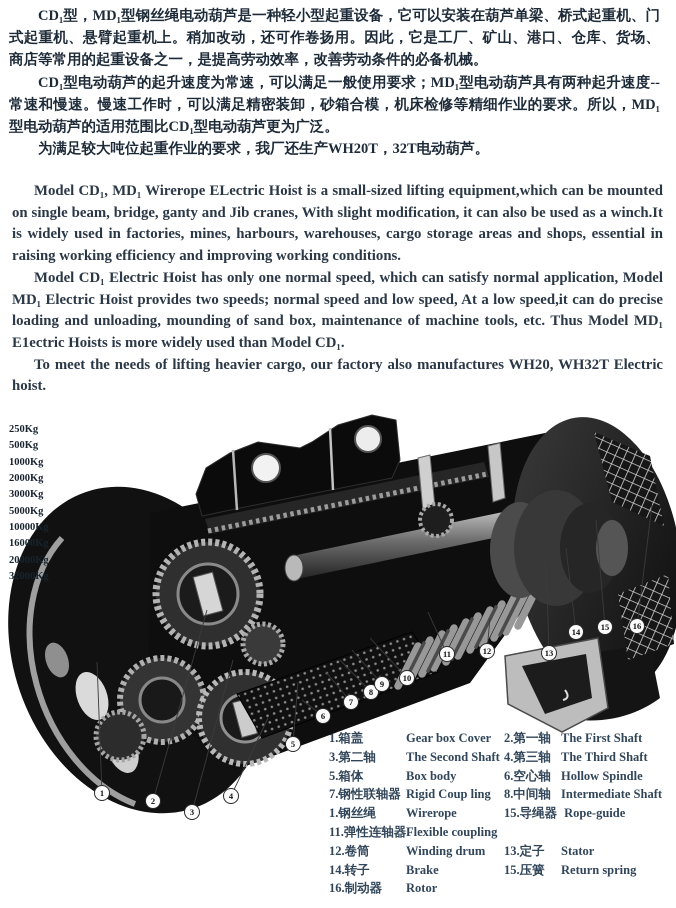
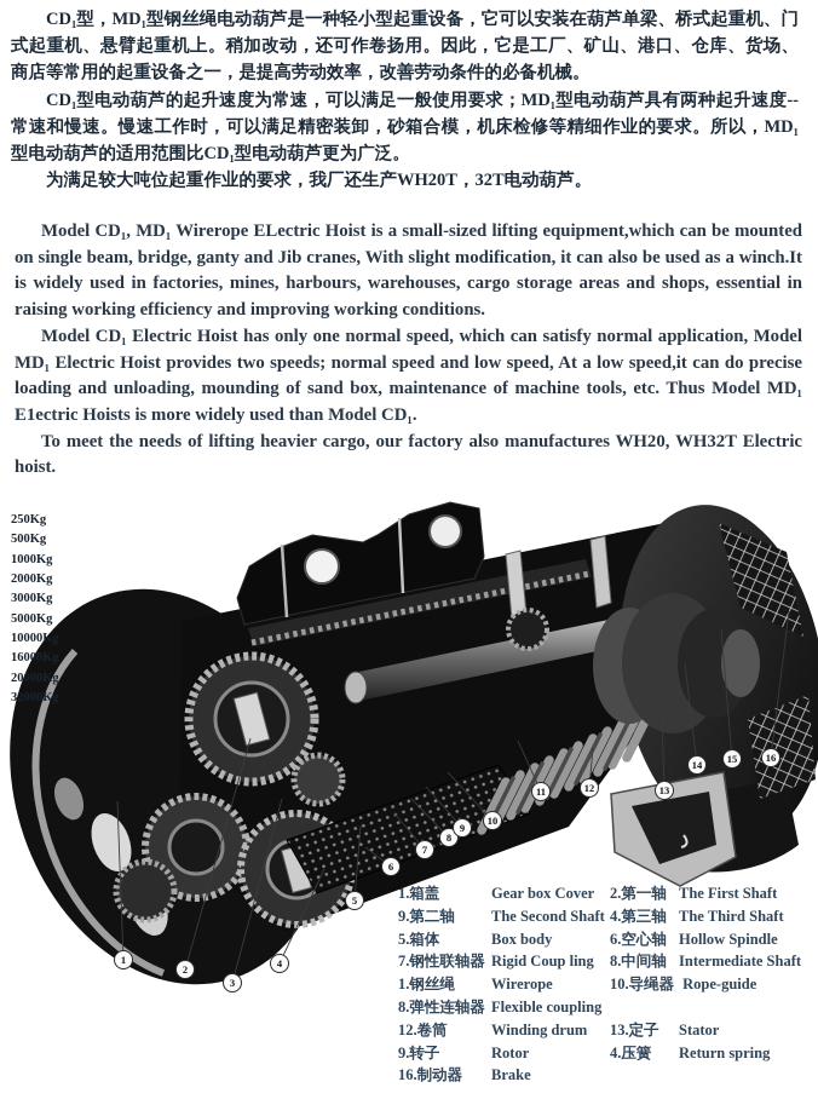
  CD₁型，MD₁型钢丝绳电动葫芦是一种轻小型起重设备，它可以安装在葫芦单梁、桥式起重机、门式起重机、悬臂起重机上。稍加改动，还可作卷扬用。因此，它是工厂、矿山、港口、仓库、货场、商店等常用的起重设备之一，是提高劳动效率，改善劳动条件的必备机械。
  CD₁型电动葫芦的起升速度为常速，可以满足一般使用要求；MD₁型电动葫芦具有两种起升速度--常速和慢速。慢速工作时，可以满足精密装卸，砂箱合模，机床检修等精细作业的要求。所以，MD₁型电动葫芦的适用范围比CD₁型电动葫芦更为广泛。
  为满足较大吨位起重作业的要求，我厂还生产WH20T，32T电动葫芦。
  Model CD₁, MD₁ Wirerope ELectric Hoist is a small-sized lifting equipment,which can be mounted on single beam, bridge, ganty and Jib cranes, With slight modification, it can also be used as a winch.It is widely used in factories, mines, harbours, warehouses, cargo storage areas and shops, essential in raising working efficiency and improving working conditions.
  Model CD₁ Electric Hoist has only one normal speed, which can satisfy normal application, Model MD₁ Electric Hoist provides two speeds; normal speed and low speed, At a low speed,it can do precise loading and unloading, mounding of sand box, maintenance of machine tools, etc. Thus Model MD₁ E1ectric Hoists is more widely used than Model CD₁.
  To meet the needs of lifting heavier cargo, our factory also manufactures WH20, WH32T Electric hoist.
  250Kg
  500Kg
  1000Kg
  2000Kg
  3000Kg
  5000Kg
  10000Kg
  16000Kg
  20000Kg
  32000Kg
  1
  2
  3
  4
  5
  6
  7
  8
  9
  10
  11
  12
  13
  14
  15
  16
  1.箱盖
  Gear box Cover
  2.第一轴
  The First Shaft
- 3.第二轴
+ 9.第二轴
  The Second Shaft
  4.第三轴
  The Third Shaft
  5.箱体
  Box body
  6.空心轴
  Hollow Spindle
  7.钢性联轴器
  Rigid Coup ling
  8.中间轴
  Intermediate Shaft
  1.钢丝绳
  Wirerope
- 15.导绳器
+ 10.导绳器
  Rope-guide
- 11.弹性连轴器
+ 8.弹性连轴器
  Flexible coupling
  12.卷筒
  Winding drum
  13.定子
  Stator
- 14.转子
+ 9.转子
- Brake
+ Rotor
- 15.压簧
+ 4.压簧
  Return spring
  16.制动器
- Rotor
+ Brake
